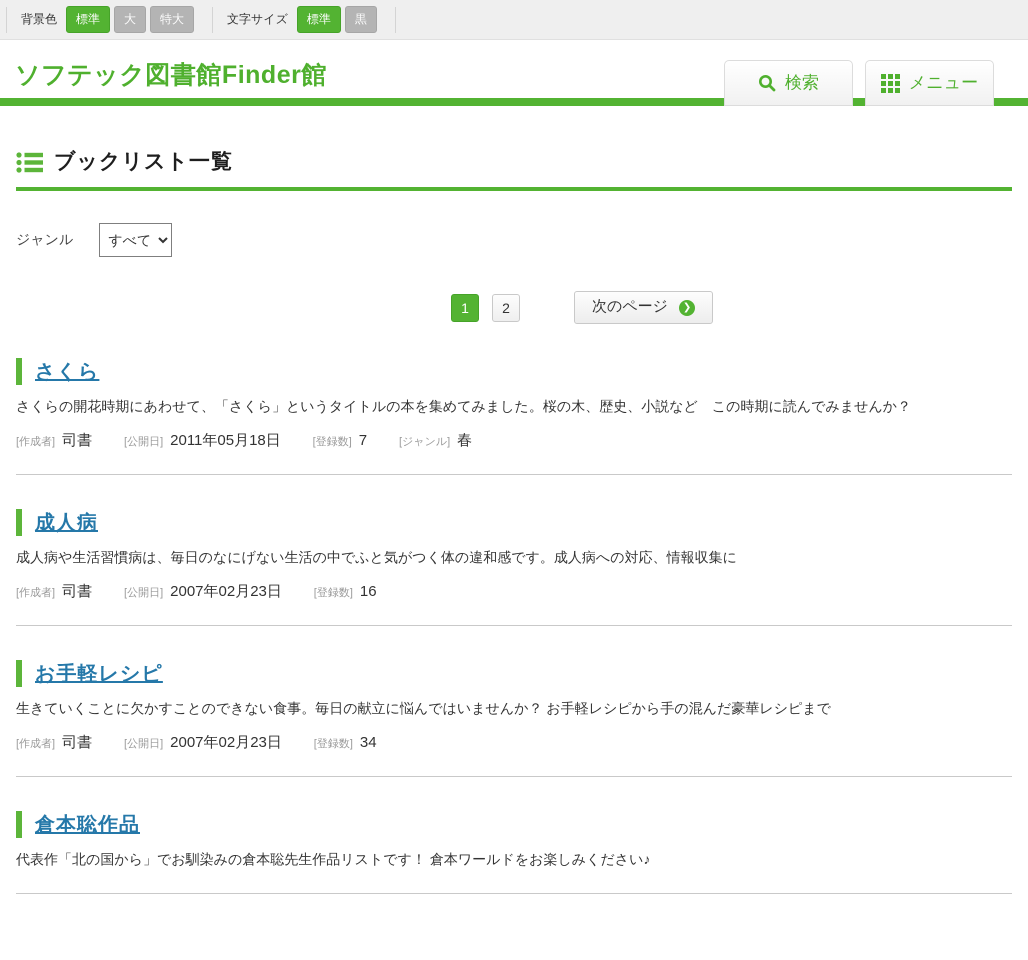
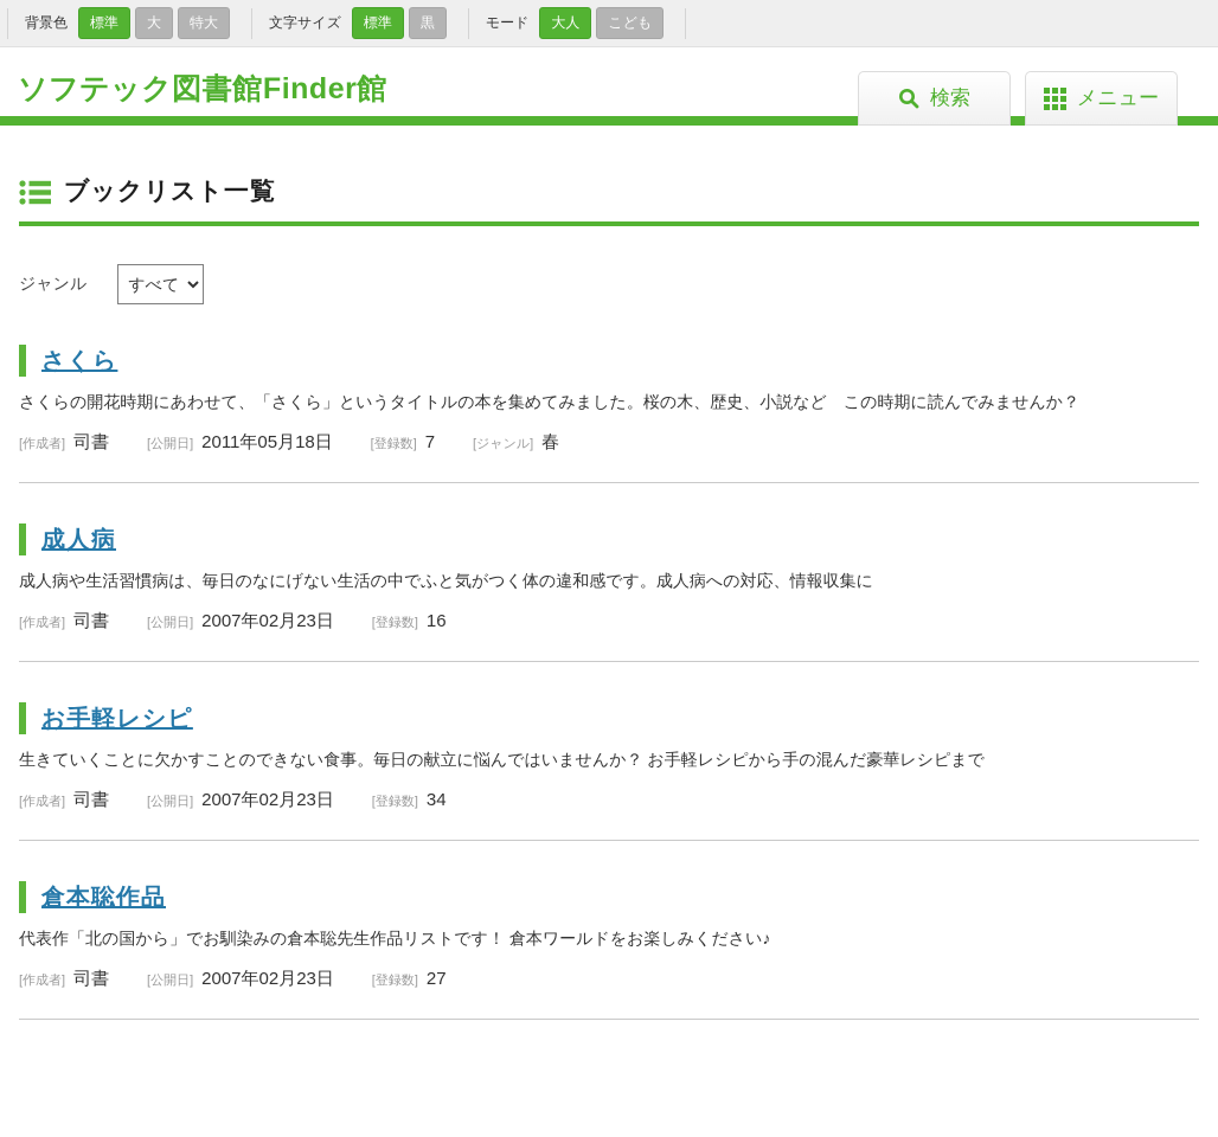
  背景色
  標準
  大
  特大
  文字サイズ
  標準
  黒
+ モード
+ 大人
+ こども
  ソフテック図書館Finder館
  検索
  メニュー
  ブックリスト一覧
  ジャンル
  すべて
- 1
- 2
- 次のページ
- ❯
  さくら
  さくらの開花時期にあわせて、「さくら」というタイトルの本を集めてみました。桜の木、歴史、小説など この時期に読んでみませんか？
  [作成者] 司書 [公開日] 2011年05月18日 [登録数] 7 [ジャンル] 春
  成人病
  成人病や生活習慣病は、毎日のなにげない生活の中でふと気がつく体の違和感です。成人病への対応、情報収集に
  [作成者] 司書 [公開日] 2007年02月23日 [登録数] 16
  お手軽レシピ
  生きていくことに欠かすことのできない食事。毎日の献立に悩んではいませんか？ お手軽レシピから手の混んだ豪華レシピまで
  [作成者] 司書 [公開日] 2007年02月23日 [登録数] 34
  倉本聡作品
  代表作「北の国から」でお馴染みの倉本聡先生作品リストです！ 倉本ワールドをお楽しみください♪
+ [作成者] 司書 [公開日] 2007年02月23日 [登録数] 27
